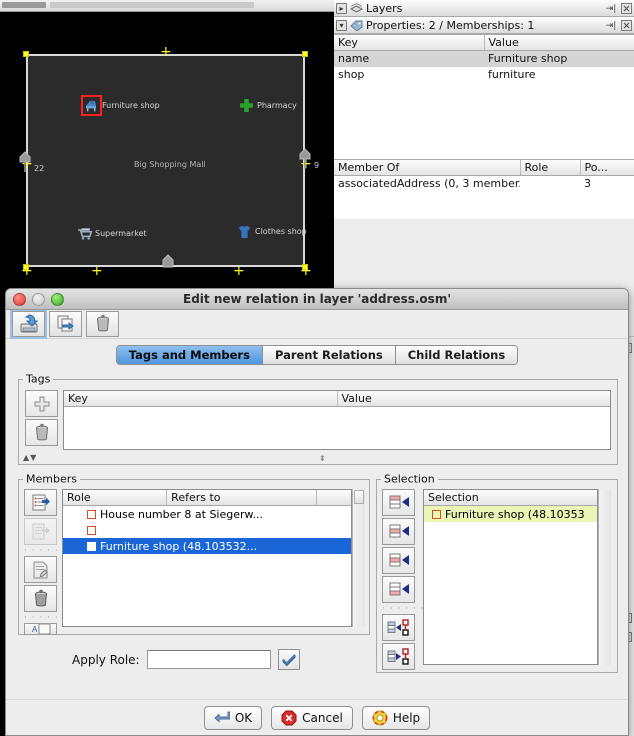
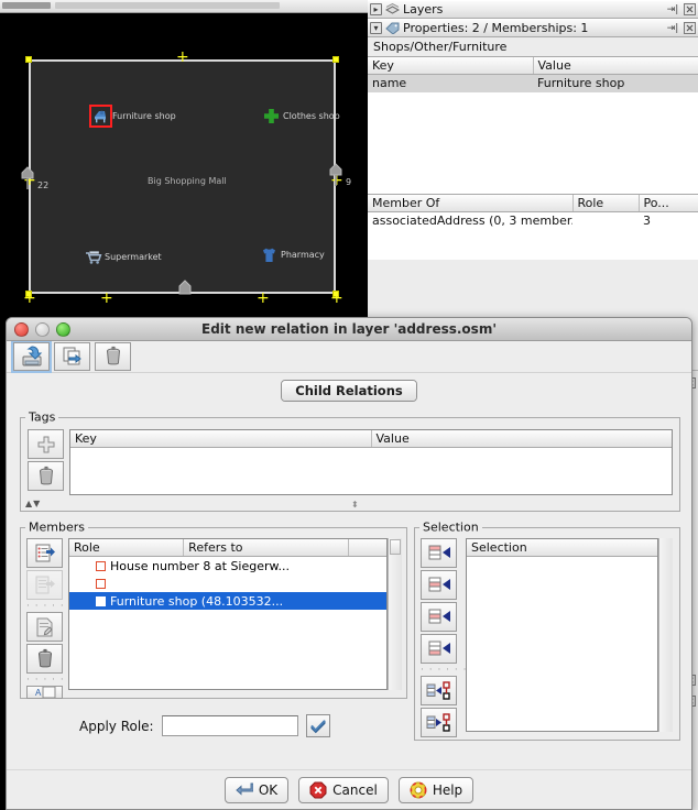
  +
  +
  +
  +
  +
  +
  +
  Furniture shop
- Pharmacy
+ Clothes shop
  Supermarket
- Clothes shop
+ Pharmacy
  Big Shopping Mall
  22
  9
  ▸
  Layers
  ⇥|
  ▾
  Properties: 2 / Memberships: 1
  ⇥|
+ Shops/Other/Furniture
  Key	Value
  name	Furniture shop
- shop	furniture
  Member Of	Role	Po...
  associatedAddress (0, 3 member		3
  Edit new relation in layer 'address.osm'
- Tags and Members
- Parent Relations
  Child Relations
  Tags
  Key	Value
  ▲▼
  ⬍
  Members
  · · · · ·
  · · · · ·
  A
  Role	Refers to
  House number 8 at Siegerw...
  Furniture shop (48.103532...
  Selection
  · · · · ·
  Selection
- Furniture shop (48.10353
  Apply Role:
  OK
  Cancel
  Help
